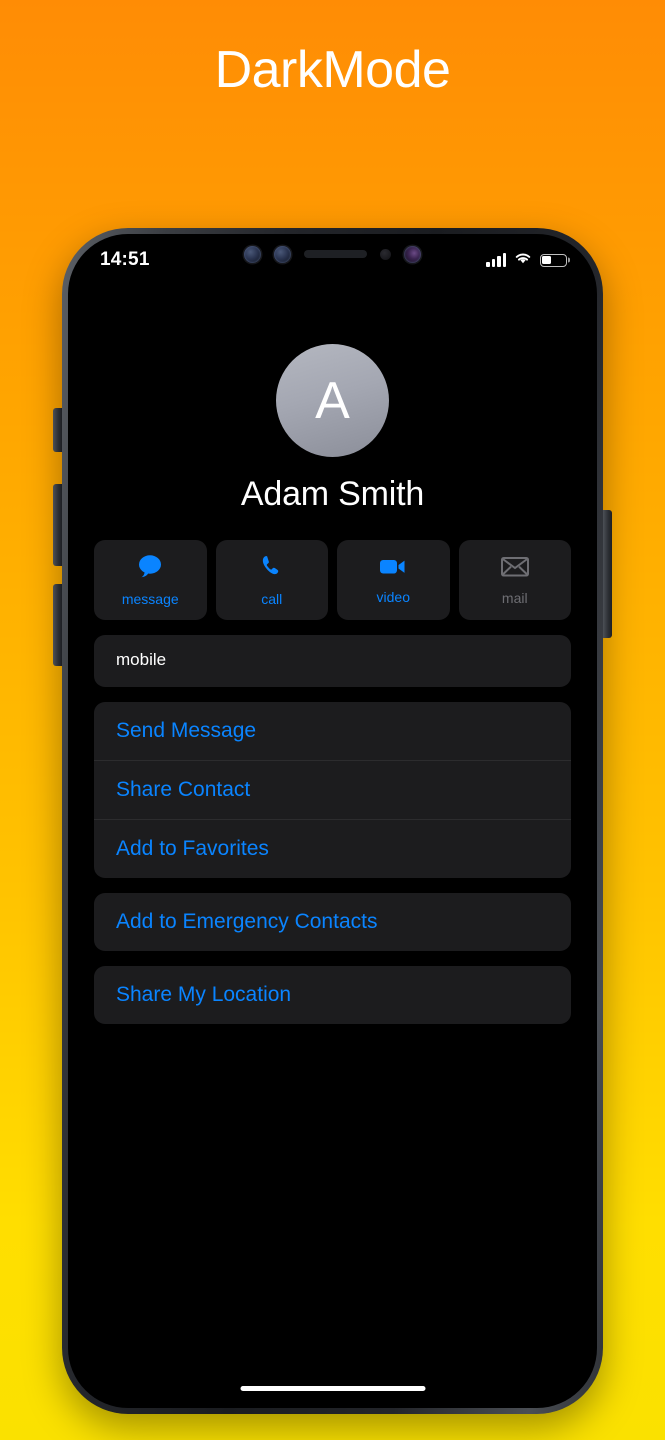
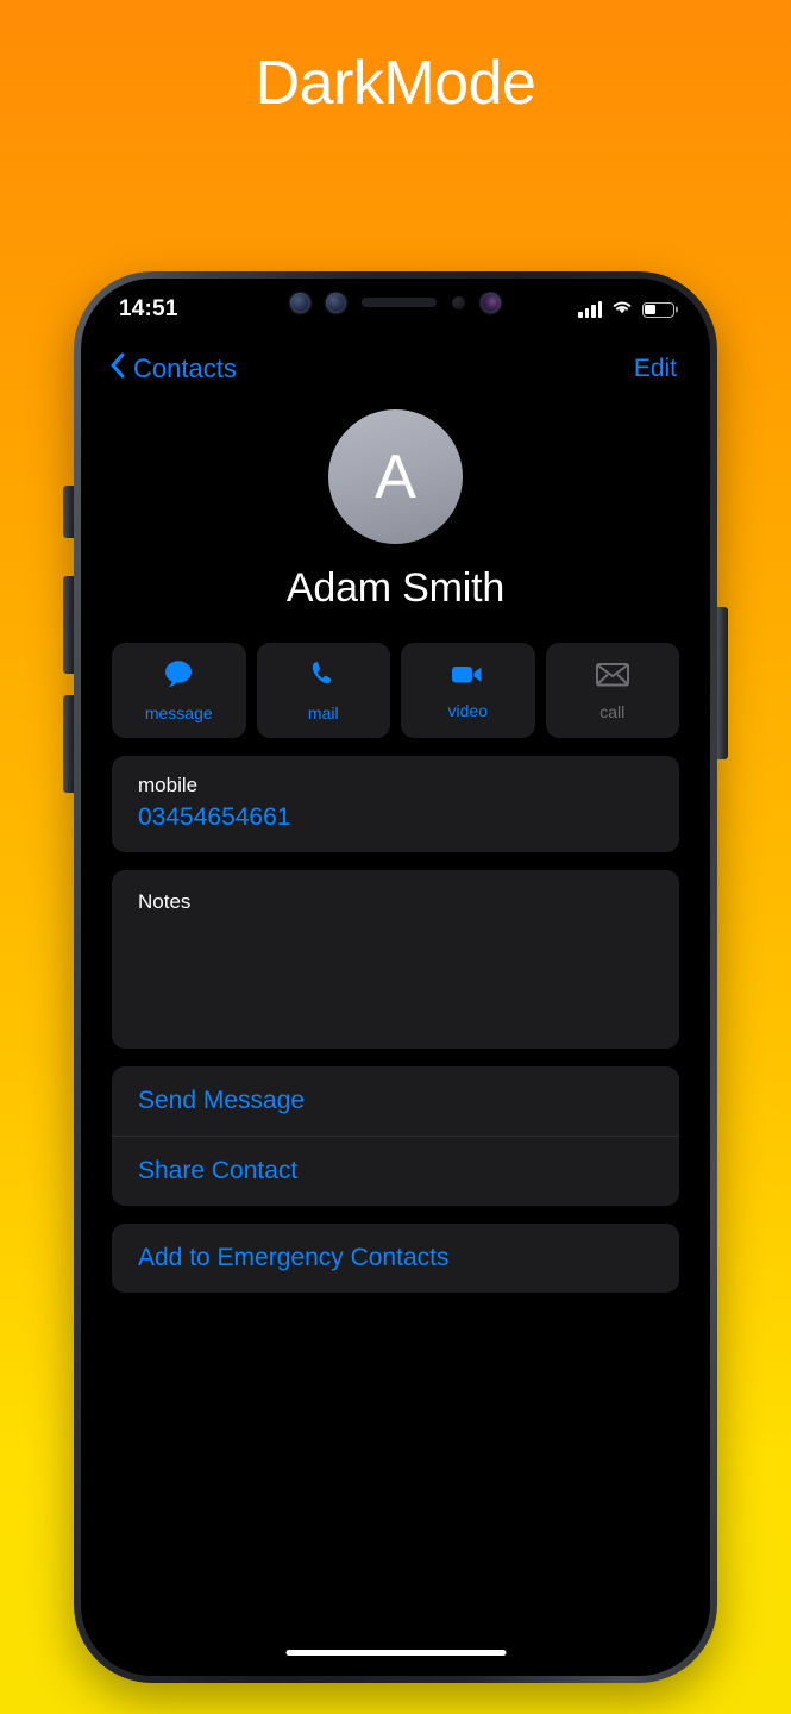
  DarkMode
  14:51
+ Contacts
+ Edit
  A
  Adam Smith
  message
- call
+ mail
  video
- mail
+ call
  mobile
+ 03454654661
+ Notes
  Send Message
  Share Contact
- Add to Favorites
  Add to Emergency Contacts
- Share My Location
